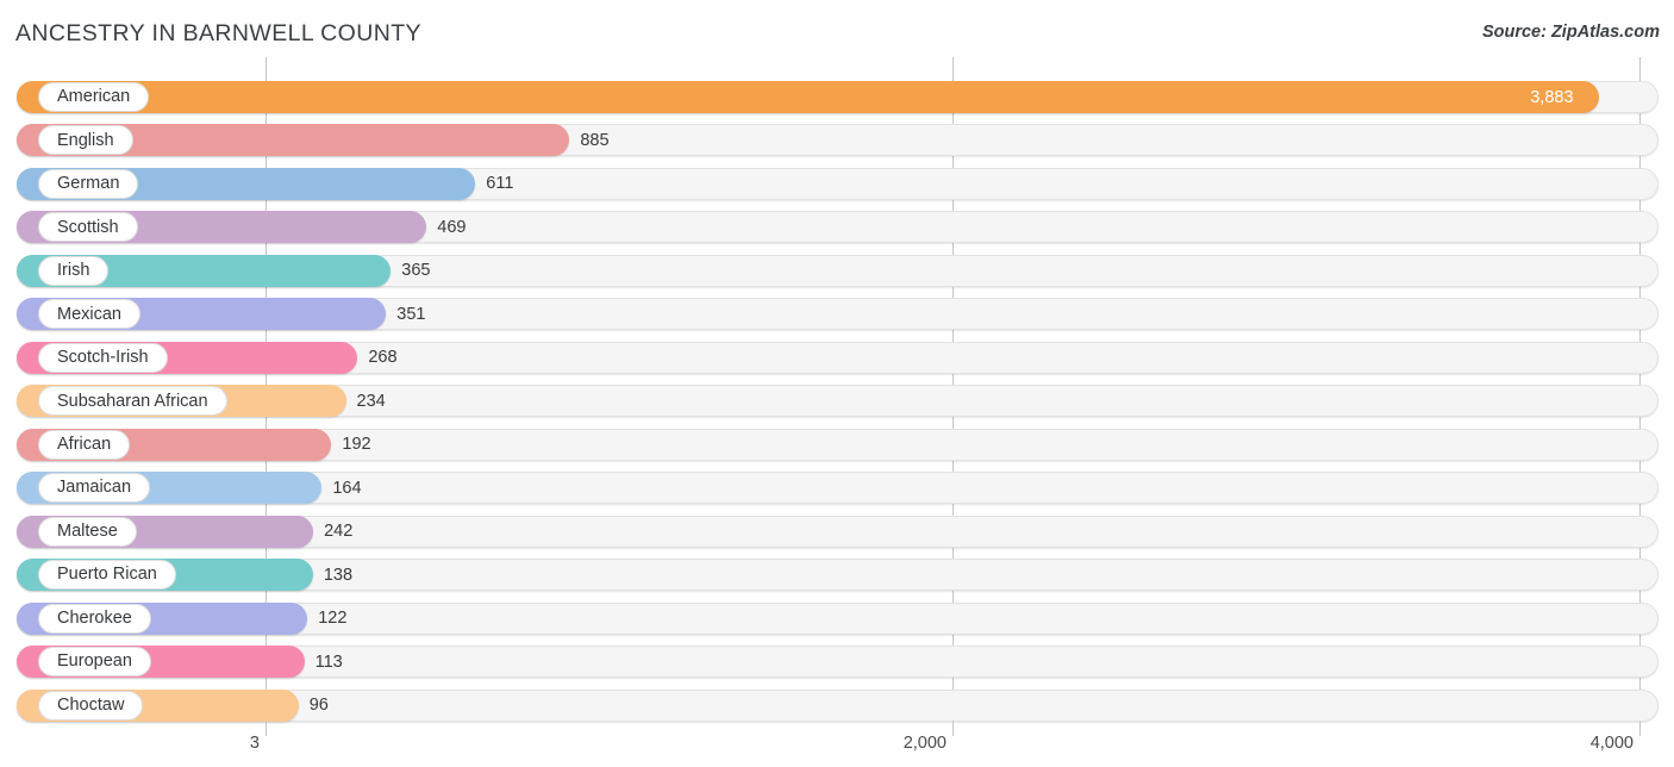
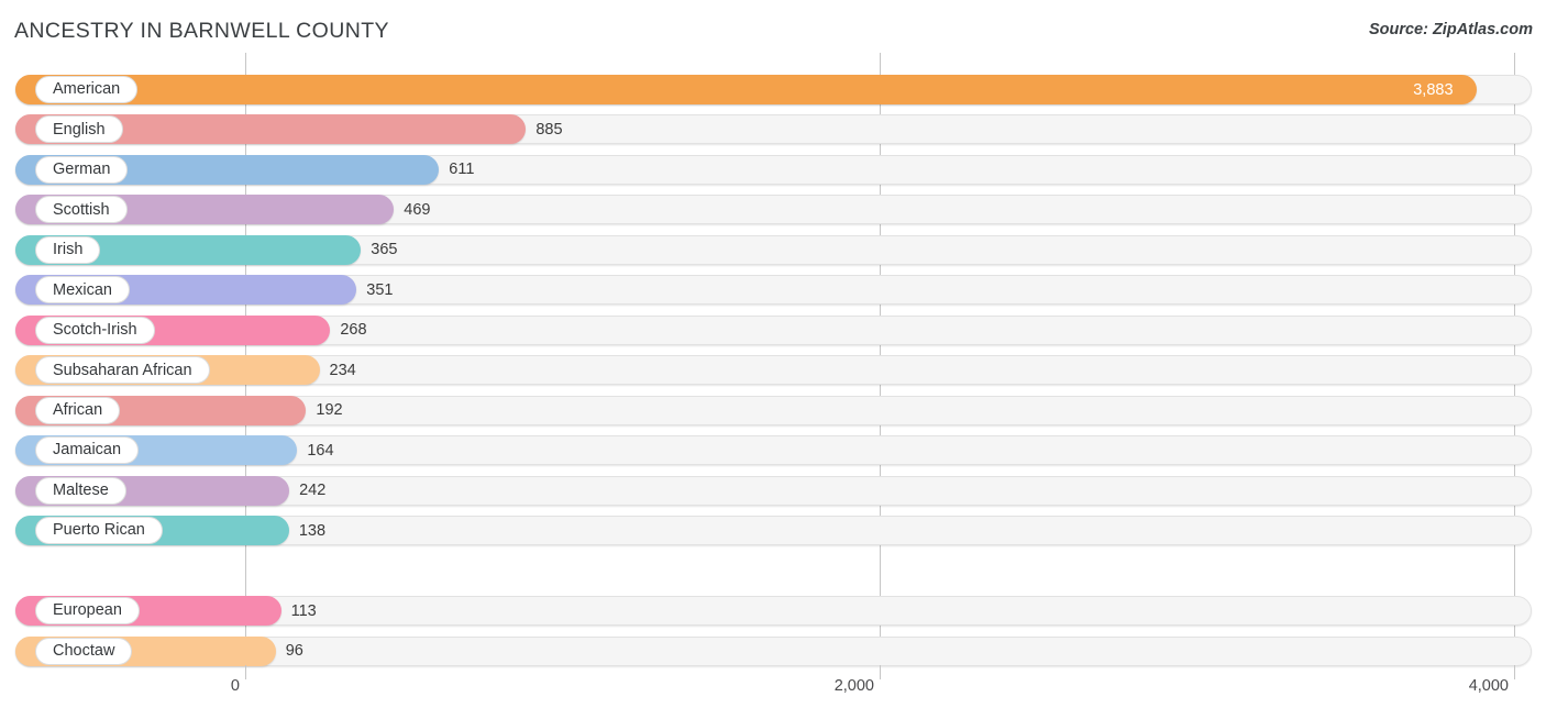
  ANCESTRY IN BARNWELL COUNTY
  Source: ZipAtlas.com
  American
  3,883
  English
  885
  German
  611
  Scottish
  469
  Irish
  365
  Mexican
  351
  Scotch-Irish
  268
  Subsaharan African
  234
  African
  192
  Jamaican
  164
  Maltese
  242
  Puerto Rican
  138
- Cherokee
- 122
  European
  113
  Choctaw
  96
- 3
+ 0
  2,000
  4,000
